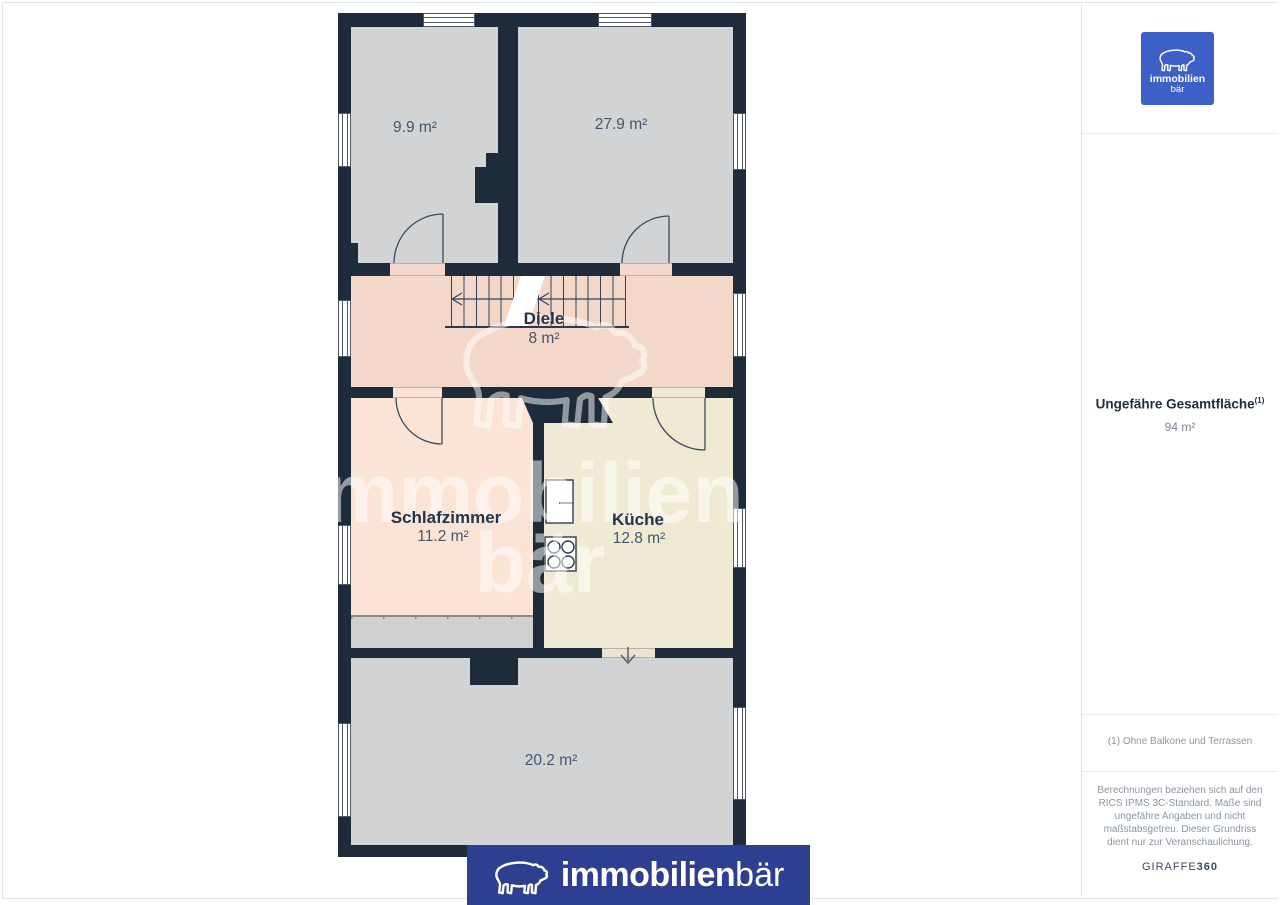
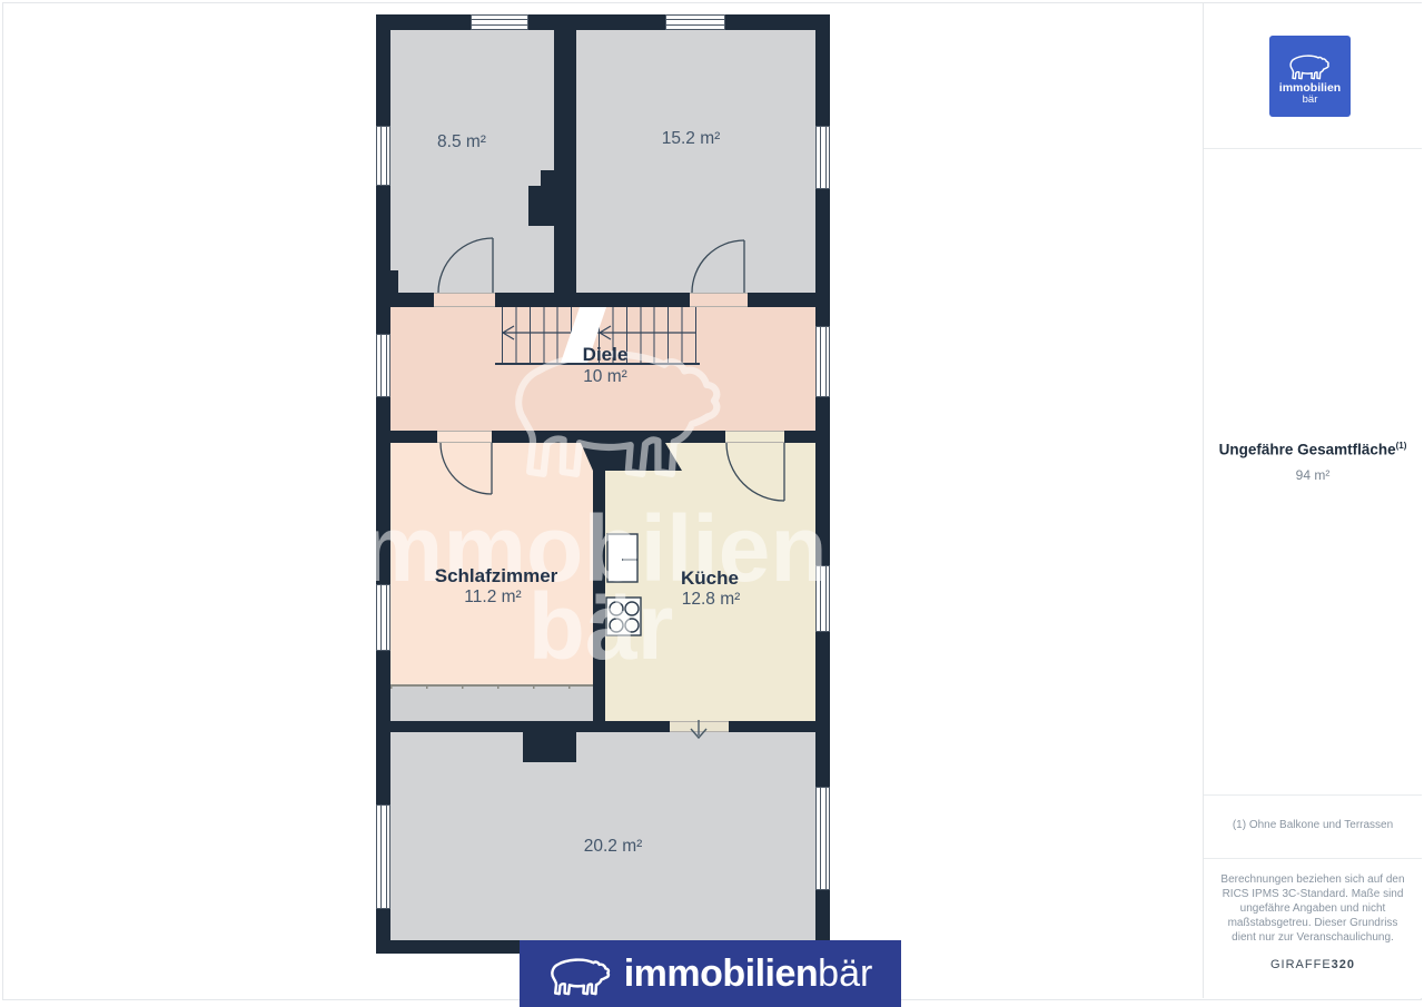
  immobilien
  bär
- 9.9 m²
+ 8.5 m²
- 27.9 m²
+ 15.2 m²
  Diele
- 8 m²
+ 10 m²
  Schlafzimmer
  11.2 m²
  Küche
  12.8 m²
  20.2 m²
  immobilien
  bär
  Ungefähre Gesamtfläche(1)
  94 m²
  (1) Ohne Balkone und Terrassen
  Berechnungen beziehen sich auf den RICS IPMS 3C-Standard. Maße sind ungefähre Angaben und nicht maßstabsgetreu. Dieser Grundriss dient nur zur Veranschaulichung.
- GIRAFFE360
+ GIRAFFE320
  immobilienbär
